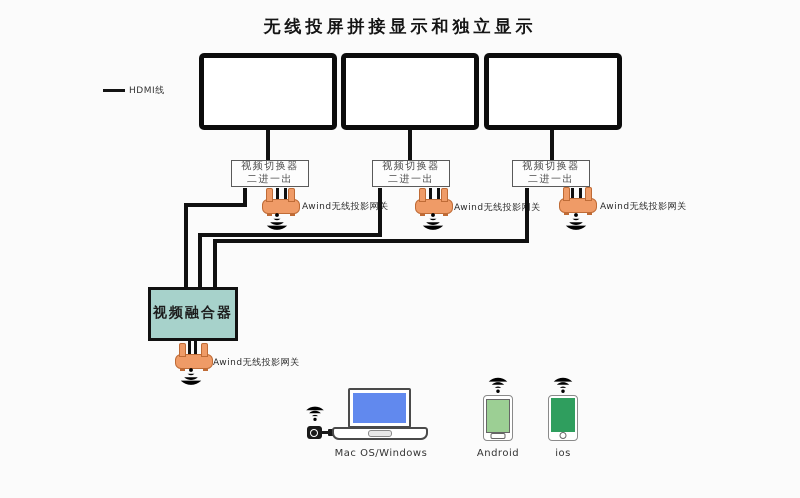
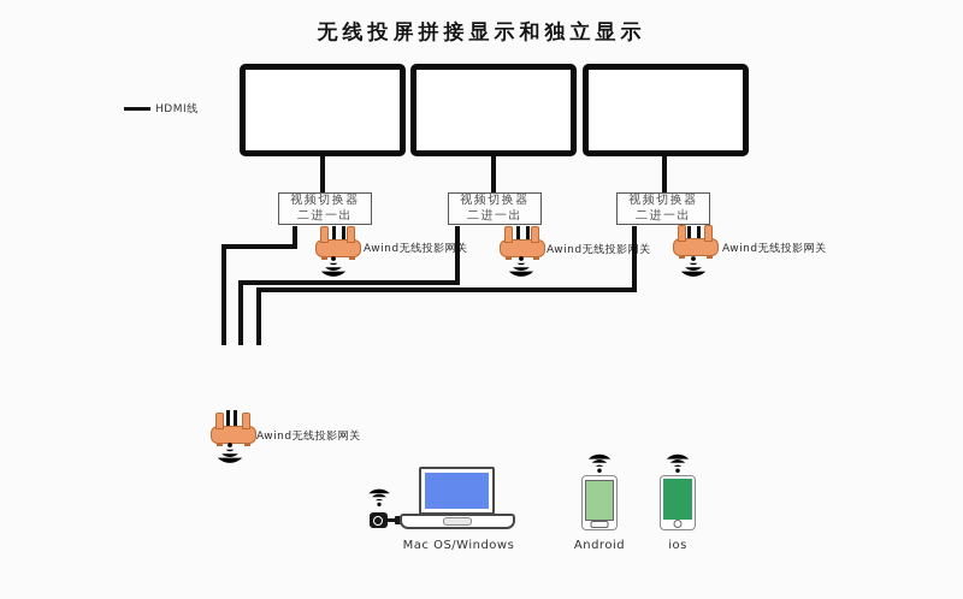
  无线投屏拼接显示和独立显示
  HDMI线
  视频切换器
  二进一出
  视频切换器
  二进一出
  视频切换器
  二进一出
  Awind无线投影网关
  Awind无线投影关
  Awind无线投影网关
- 视频融合器
  Awind无线投影网关
  Mac OS/Windows
  Android
  ios
